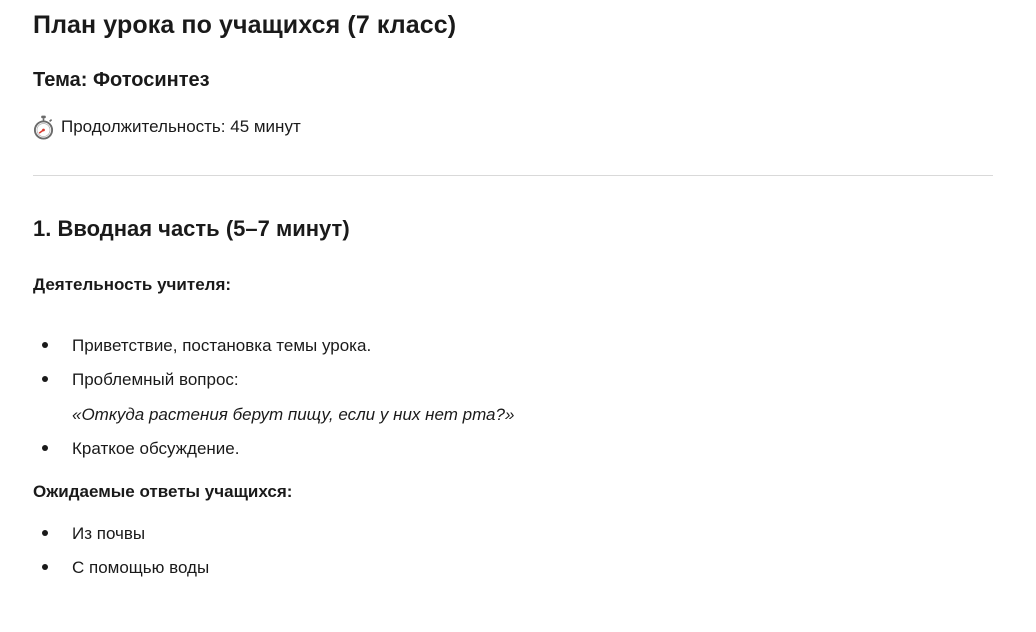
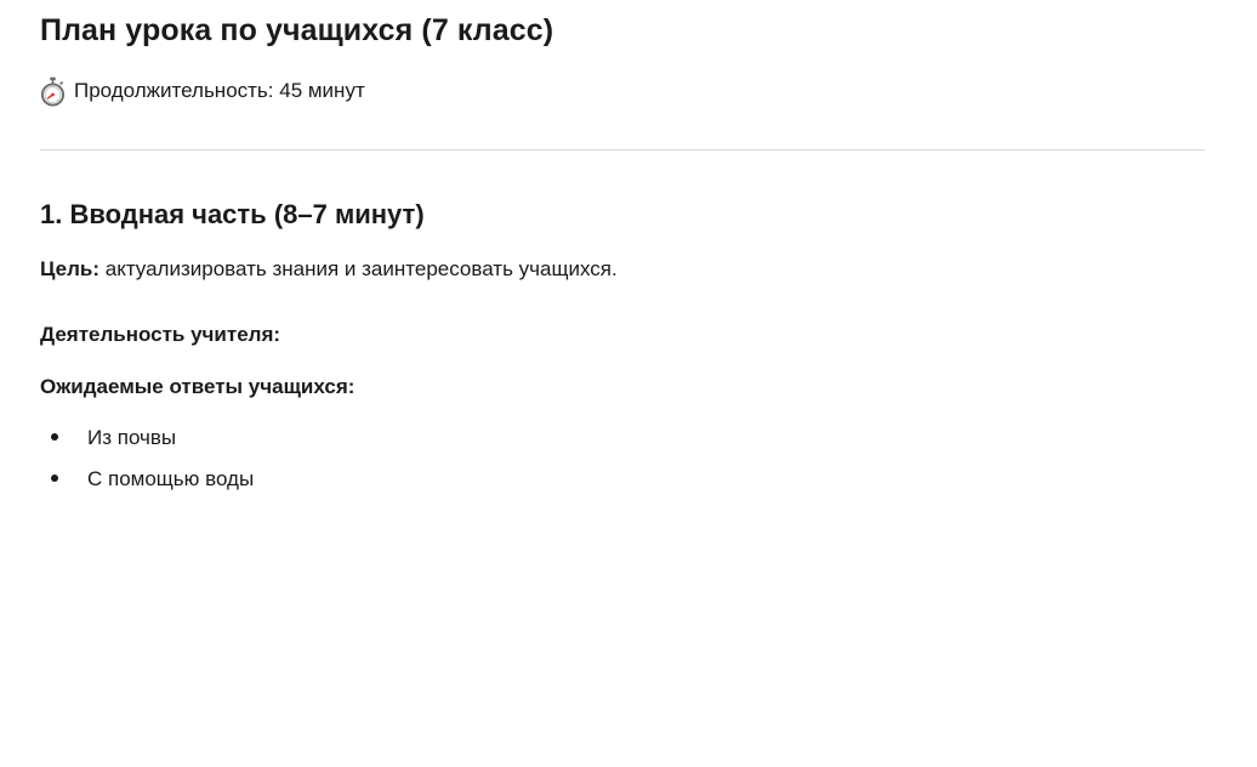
  План урока по учащихся (7 класс)
- Тема: Фотосинтез
  Продолжительность: 45 минут
- 1. Вводная часть (5–7 минут)
+ 1. Вводная часть (8–7 минут)
+ Цель: актуализировать знания и заинтересовать учащихся.
  Деятельность учителя:
- Приветствие, постановка темы урока.
- Проблемный вопрос:
- «Откуда растения берут пищу, если у них нет рта?»
- Краткое обсуждение.
  Ожидаемые ответы учащихся:
  Из почвы
  С помощью воды
